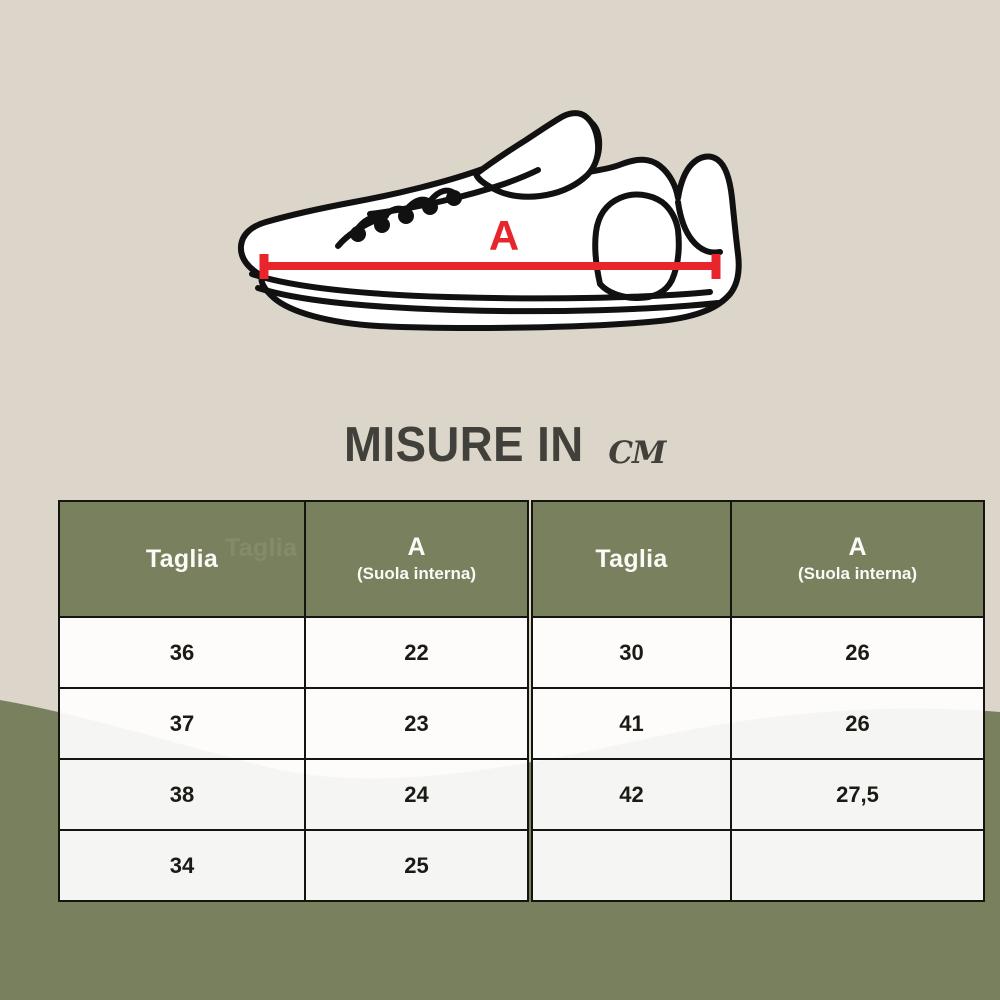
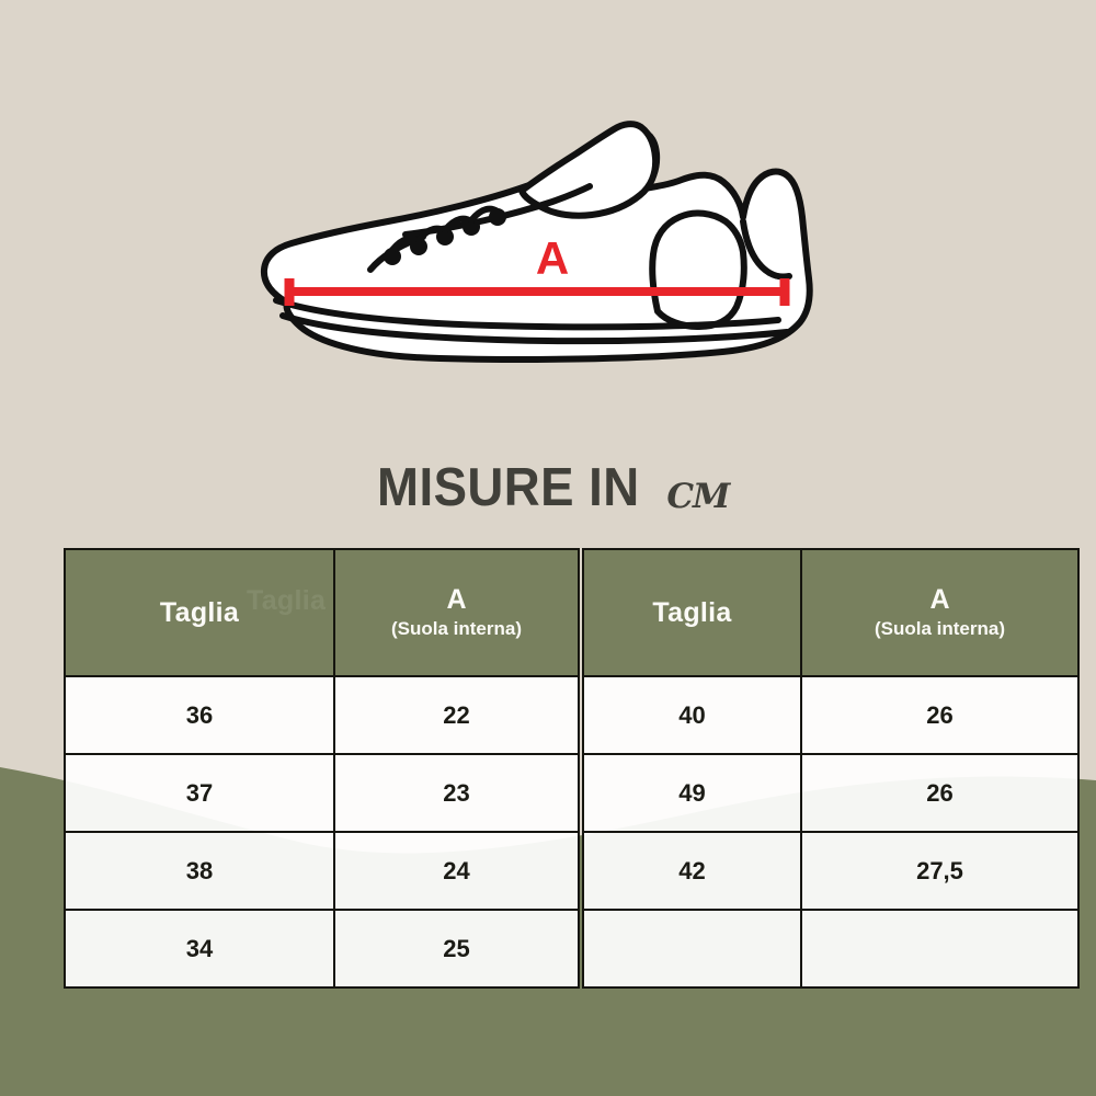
  A
  MISURE IN
  cm
  Taglia	A (Suola interna)
  36	22
  37	23
  38	24
  34	25
  Taglia	A (Suola interna)
- 30	26
+ 40	26
- 41	26
+ 49	26
  42	27,5
